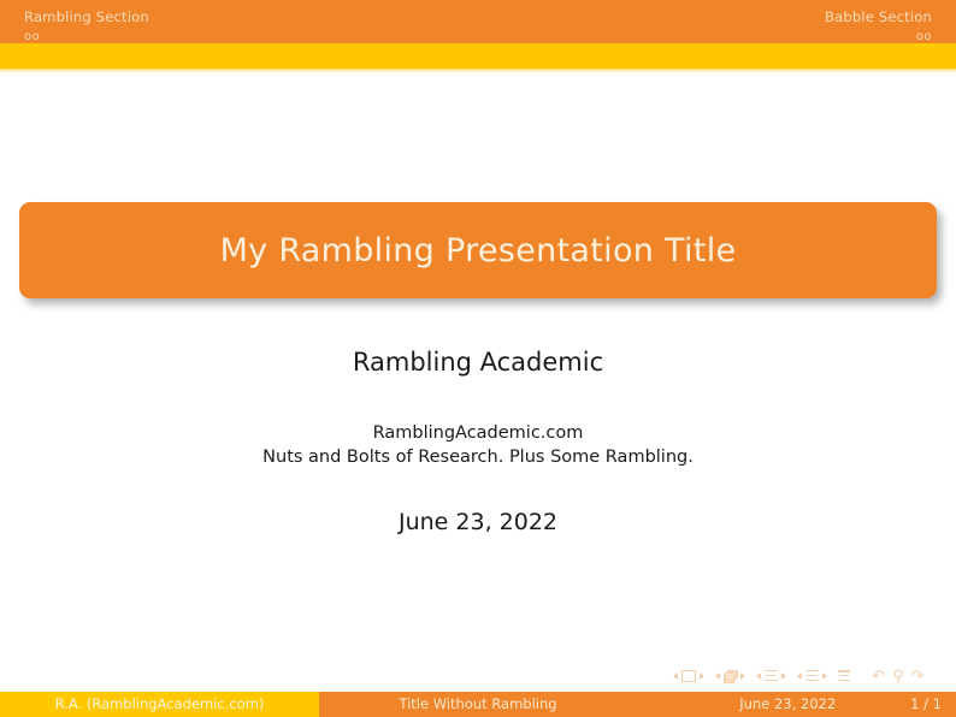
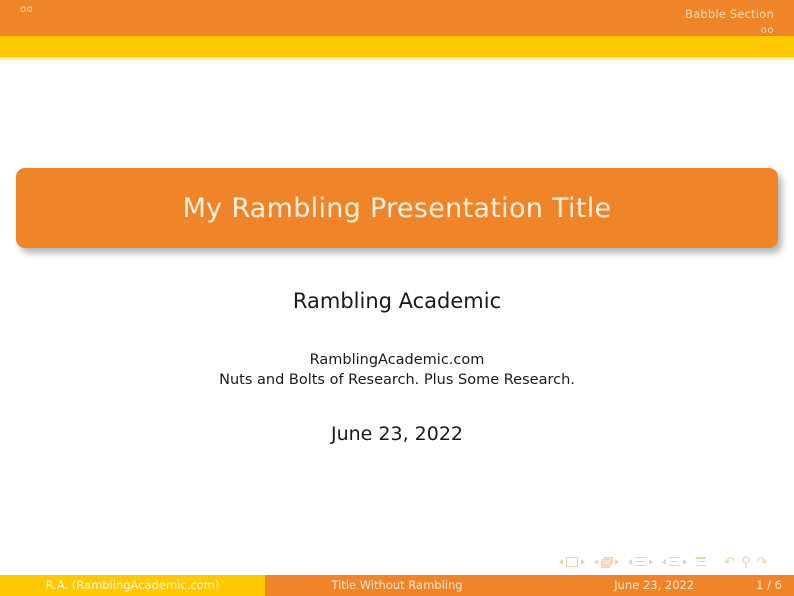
- Rambling Section
  oo
  Babble Section
  oo
  My Rambling Presentation Title
  Rambling Academic
  RamblingAcademic.com
- Nuts and Bolts of Research. Plus Some Rambling.
+ Nuts and Bolts of Research. Plus Some Research.
  June 23, 2022
  ↶
  ⚲
  ↷
  R.A. (RamblingAcademic.com)
  Title Without Rambling
- June 23, 2022 1 / 1
+ June 23, 2022 1 / 6
